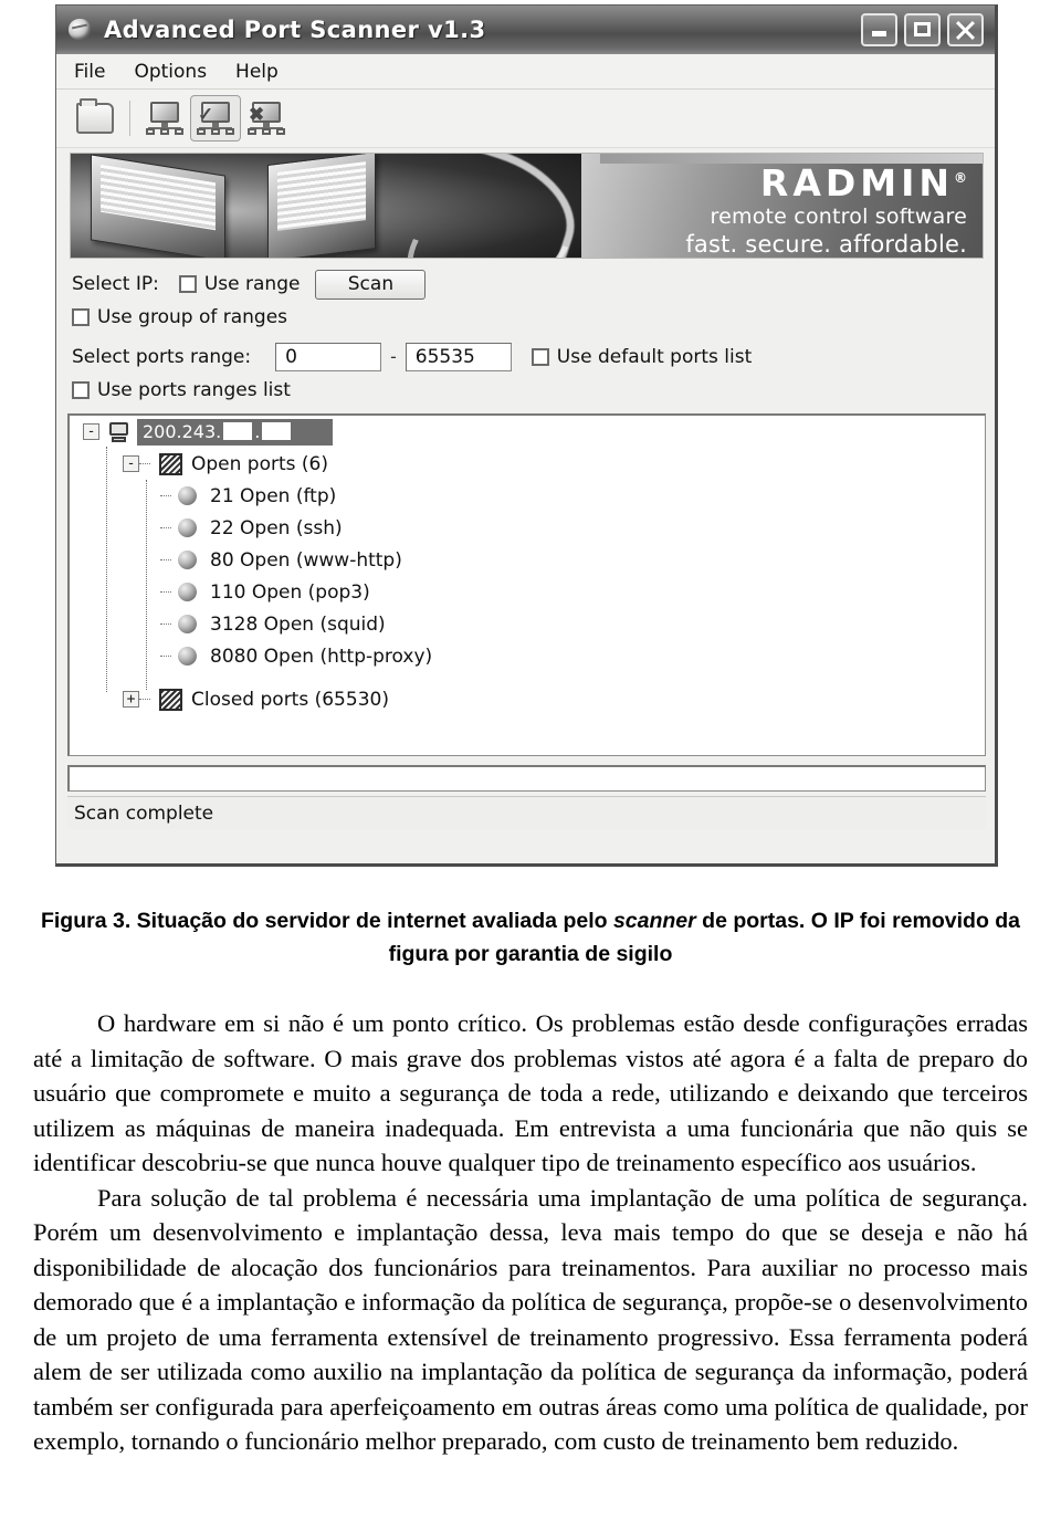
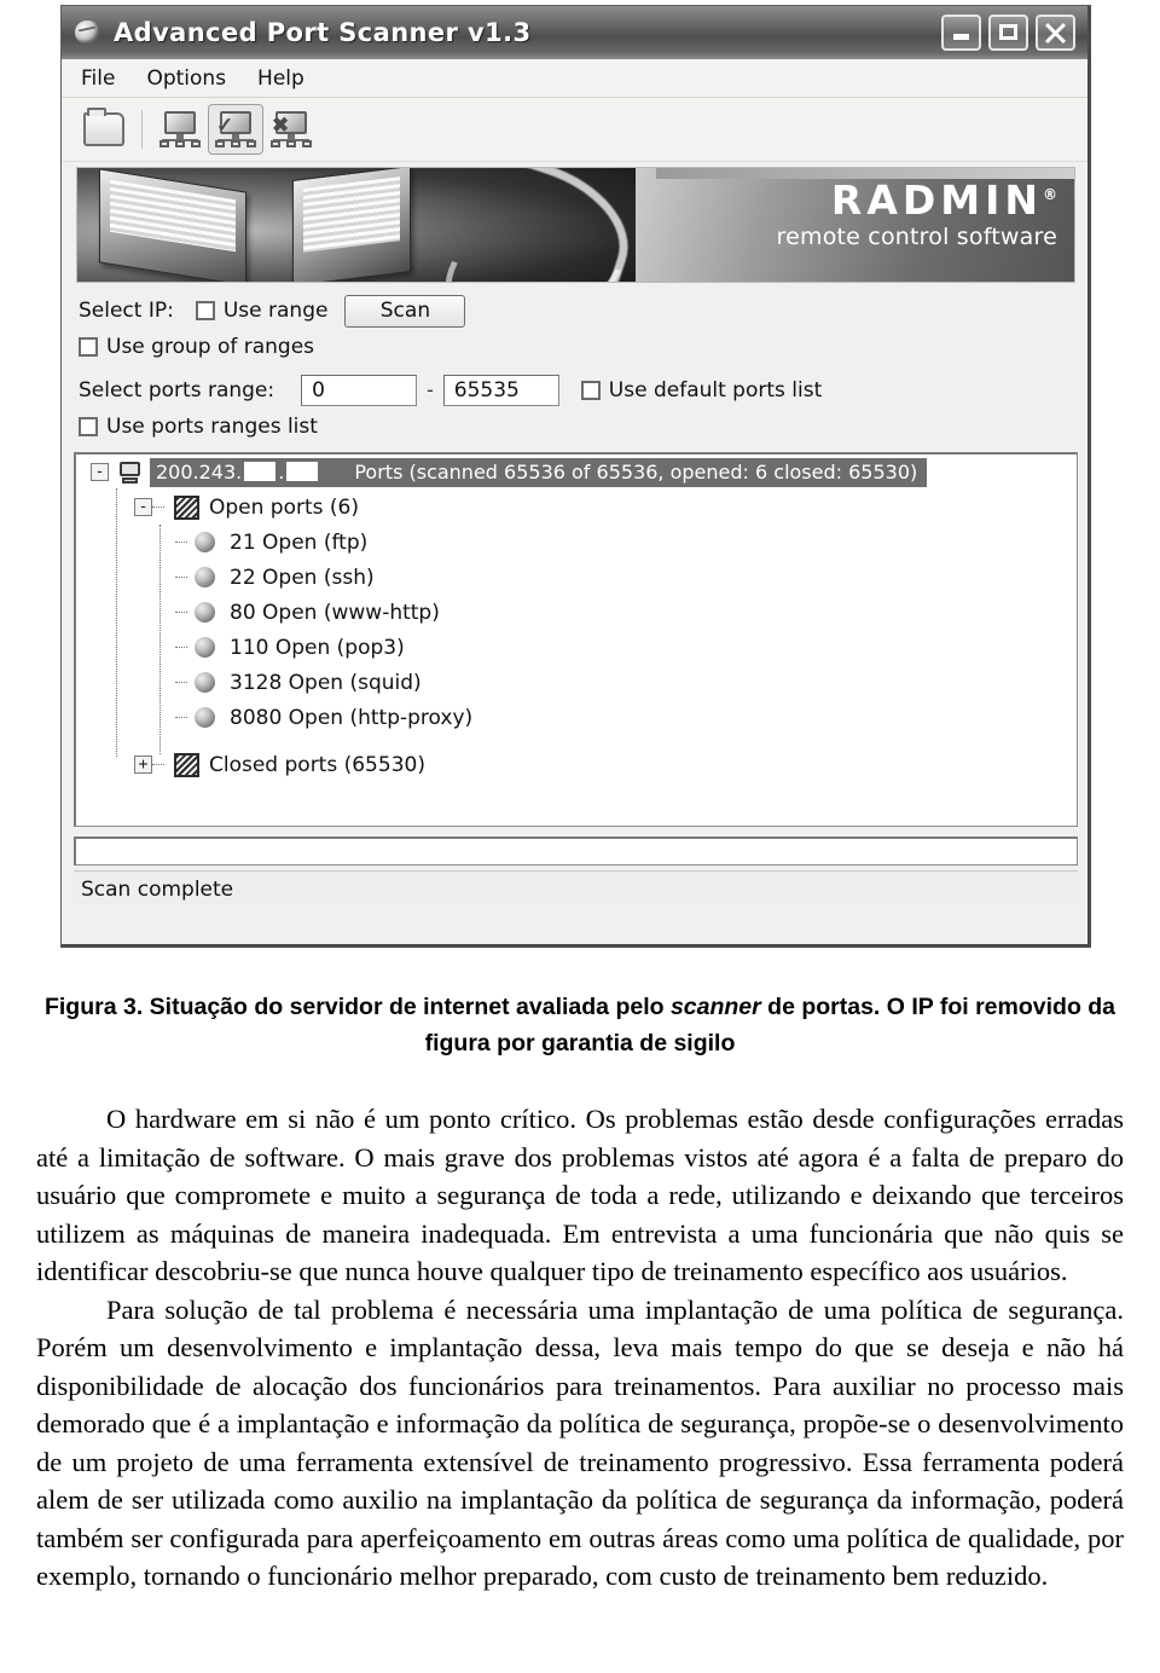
  Advanced Port Scanner v1.3
  File
  Options
  Help
  ✓
  ✖
  RADMIN®
  remote control software
- fast. secure. affordable.
  Select IP:
  Use range
  Scan
  Use group of ranges
  Select ports range:
  0
  -
  65535
  Use default ports list
  Use ports ranges list
  -
  200.243.
  .
+ Ports (scanned 65536 of 65536, opened: 6 closed: 65530)
  -
  Open ports (6)
  21 Open (ftp)
  22 Open (ssh)
  80 Open (www-http)
  110 Open (pop3)
  3128 Open (squid)
  8080 Open (http-proxy)
  +
  Closed ports (65530)
  Scan complete
  Figura 3. Situação do servidor de internet avaliada pelo scanner de portas. O IP foi removido da figura por garantia de sigilo
  O hardware em si não é um ponto crítico. Os problemas estão desde configurações erradas até a limitação de software. O mais grave dos problemas vistos até agora é a falta de preparo do usuário que compromete e muito a segurança de toda a rede, utilizando e deixando que terceiros utilizem as máquinas de maneira inadequada. Em entrevista a uma funcionária que não quis se identificar descobriu-se que nunca houve qualquer tipo de treinamento específico aos usuários.
  Para solução de tal problema é necessária uma implantação de uma política de segurança. Porém um desenvolvimento e implantação dessa, leva mais tempo do que se deseja e não há disponibilidade de alocação dos funcionários para treinamentos. Para auxiliar no processo mais demorado que é a implantação e informação da política de segurança, propõe-se o desenvolvimento de um projeto de uma ferramenta extensível de treinamento progressivo. Essa ferramenta poderá alem de ser utilizada como auxilio na implantação da política de segurança da informação, poderá também ser configurada para aperfeiçoamento em outras áreas como uma política de qualidade, por exemplo, tornando o funcionário melhor preparado, com custo de treinamento bem reduzido.
